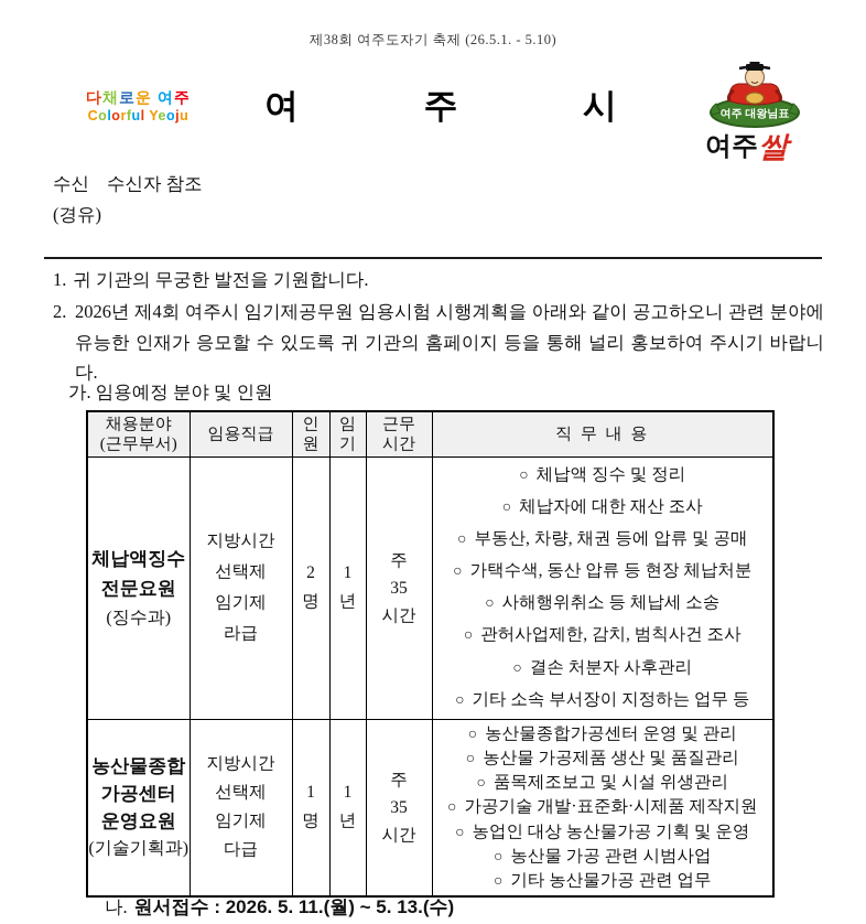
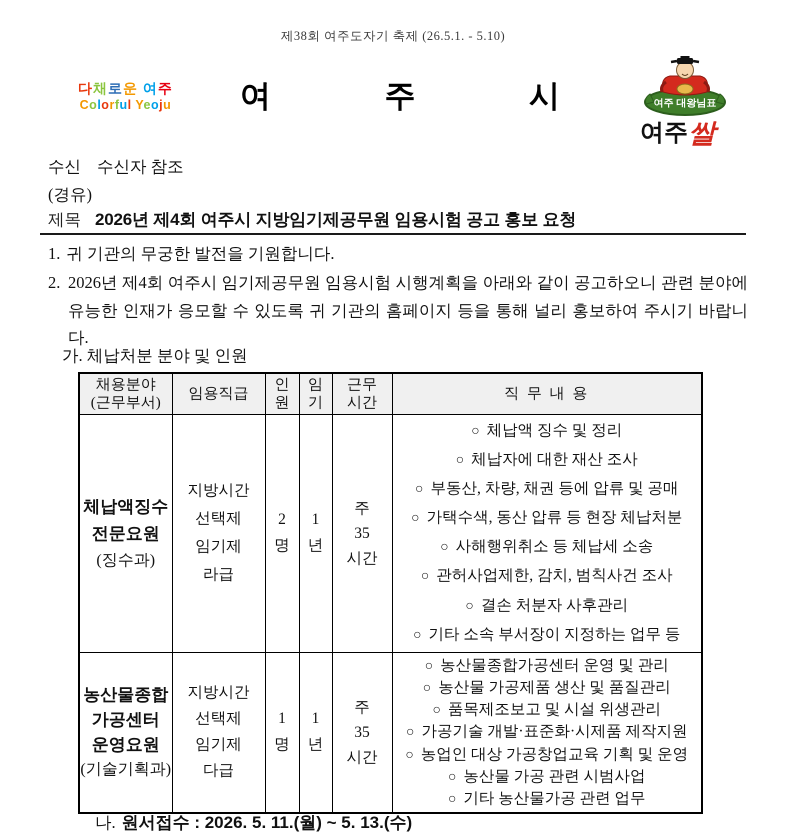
  제38회 여주도자기 축제 (26.5.1. - 5.10)
  다채로운 여주
  Colorful Yeoju
  여
  주
  시
  여주 대왕님표
  여주
  쌀
  수신 수신자 참조
  (경유)
+ 제목 2026년 제4회 여주시 지방임기제공무원 임용시험 공고 홍보 요청
  1. 귀 기관의 무궁한 발전을 기원합니다.
  2.
  2026년 제4회 여주시 임기제공무원 임용시험 시행계획을 아래와 같이 공고하오니 관련 분야에 유능한 인재가 응모할 수 있도록 귀 기관의 홈페이지 등을 통해 널리 홍보하여 주시기 바랍니다.
- 가. 임용예정 분야 및 인원
+ 가. 체납처분 분야 및 인원
  채용분야 (근무부서)	임용직급	인 원	임 기	근무 시간	직 무 내 용
  체납액징수 전문요원 (징수과)	지방시간 선택제 임기제 라급	2 명	1 년	주 35 시간	○ 체납액 징수 및 정리 ○ 체납자에 대한 재산 조사 ○ 부동산, 차량, 채권 등에 압류 및 공매 ○ 가택수색, 동산 압류 등 현장 체납처분 ○ 사해행위취소 등 체납세 소송 ○ 관허사업제한, 감치, 범칙사건 조사 ○ 결손 처분자 사후관리 ○ 기타 소속 부서장이 지정하는 업무 등
- 농산물종합 가공센터 운영요원 (기술기획과)	지방시간 선택제 임기제 다급	1 명	1 년	주 35 시간	○ 농산물종합가공센터 운영 및 관리 ○ 농산물 가공제품 생산 및 품질관리 ○ 품목제조보고 및 시설 위생관리 ○ 가공기술 개발·표준화·시제품 제작지원 ○ 농업인 대상 농산물가공 기획 및 운영 ○ 농산물 가공 관련 시범사업 ○ 기타 농산물가공 관련 업무
+ 농산물종합 가공센터 운영요원 (기술기획과)	지방시간 선택제 임기제 다급	1 명	1 년	주 35 시간	○ 농산물종합가공센터 운영 및 관리 ○ 농산물 가공제품 생산 및 품질관리 ○ 품목제조보고 및 시설 위생관리 ○ 가공기술 개발·표준화·시제품 제작지원 ○ 농업인 대상 가공창업교육 기획 및 운영 ○ 농산물 가공 관련 시범사업 ○ 기타 농산물가공 관련 업무
  나. 원서접수 : 2026. 5. 11.(월) ~ 5. 13.(수)
